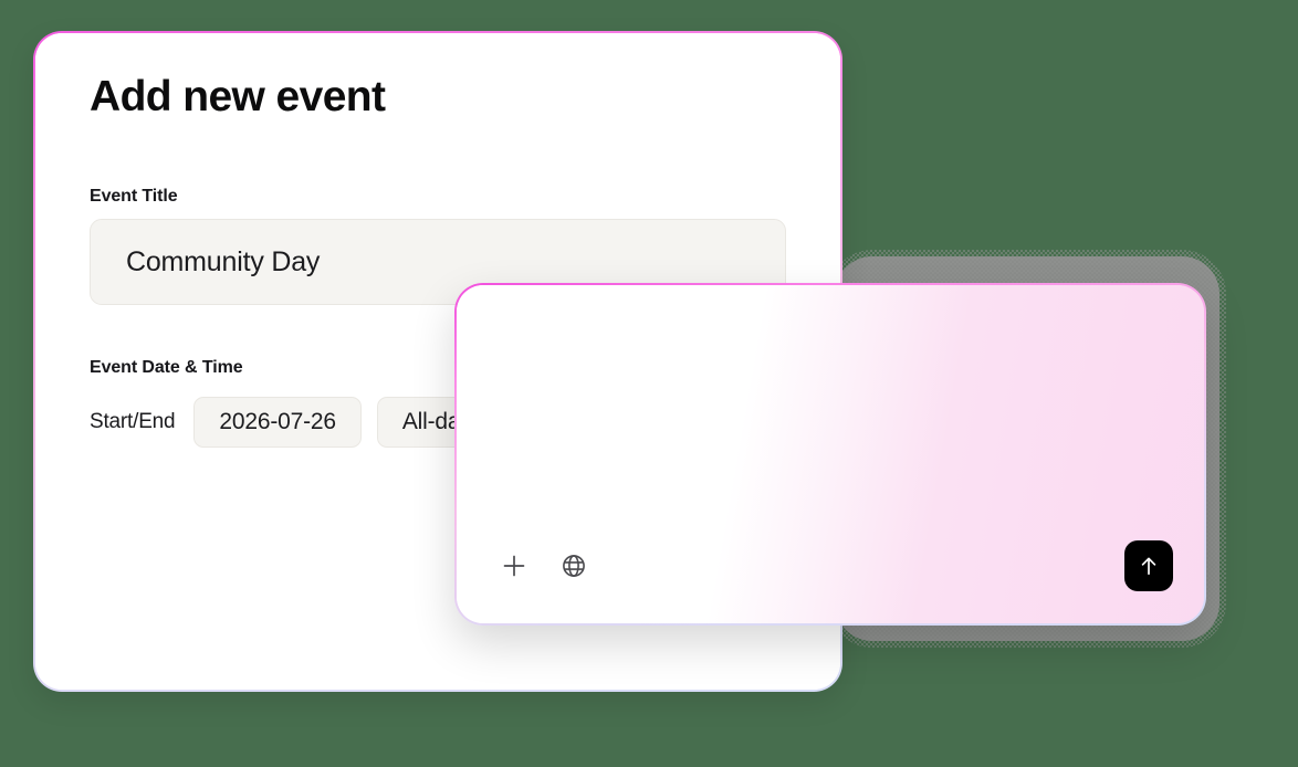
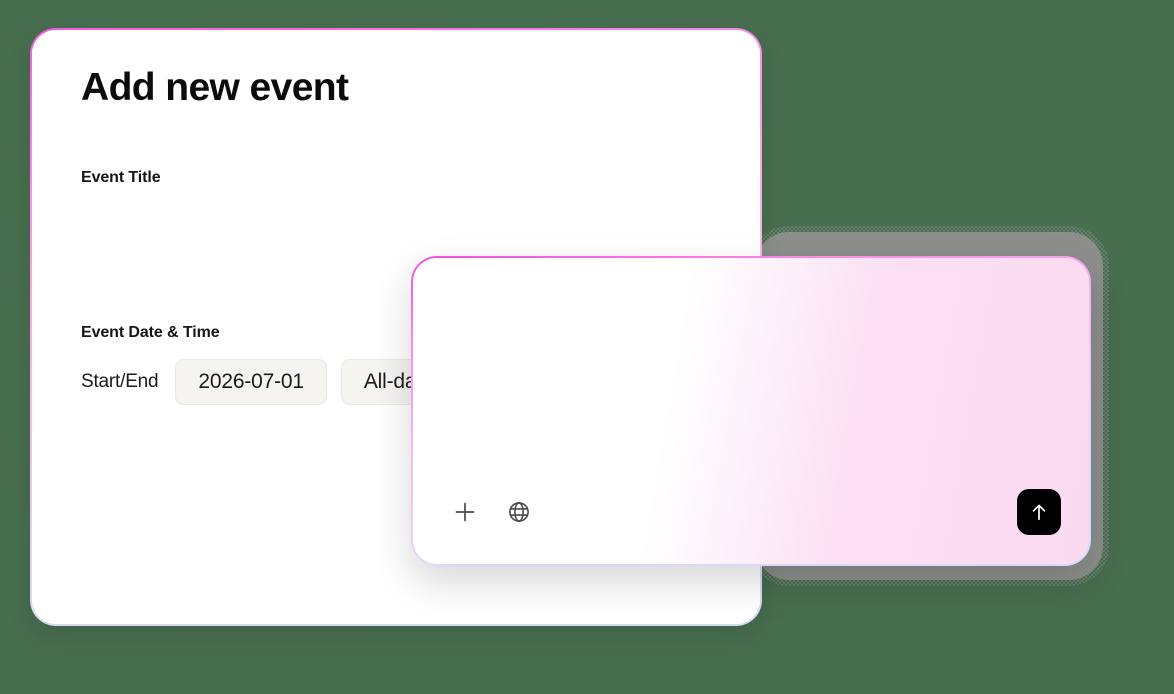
  Add new event
  Event Title
- Community Day
  Event Date & Time
  Start/End
- 2026-07-26
+ 2026-07-01
  All-d
